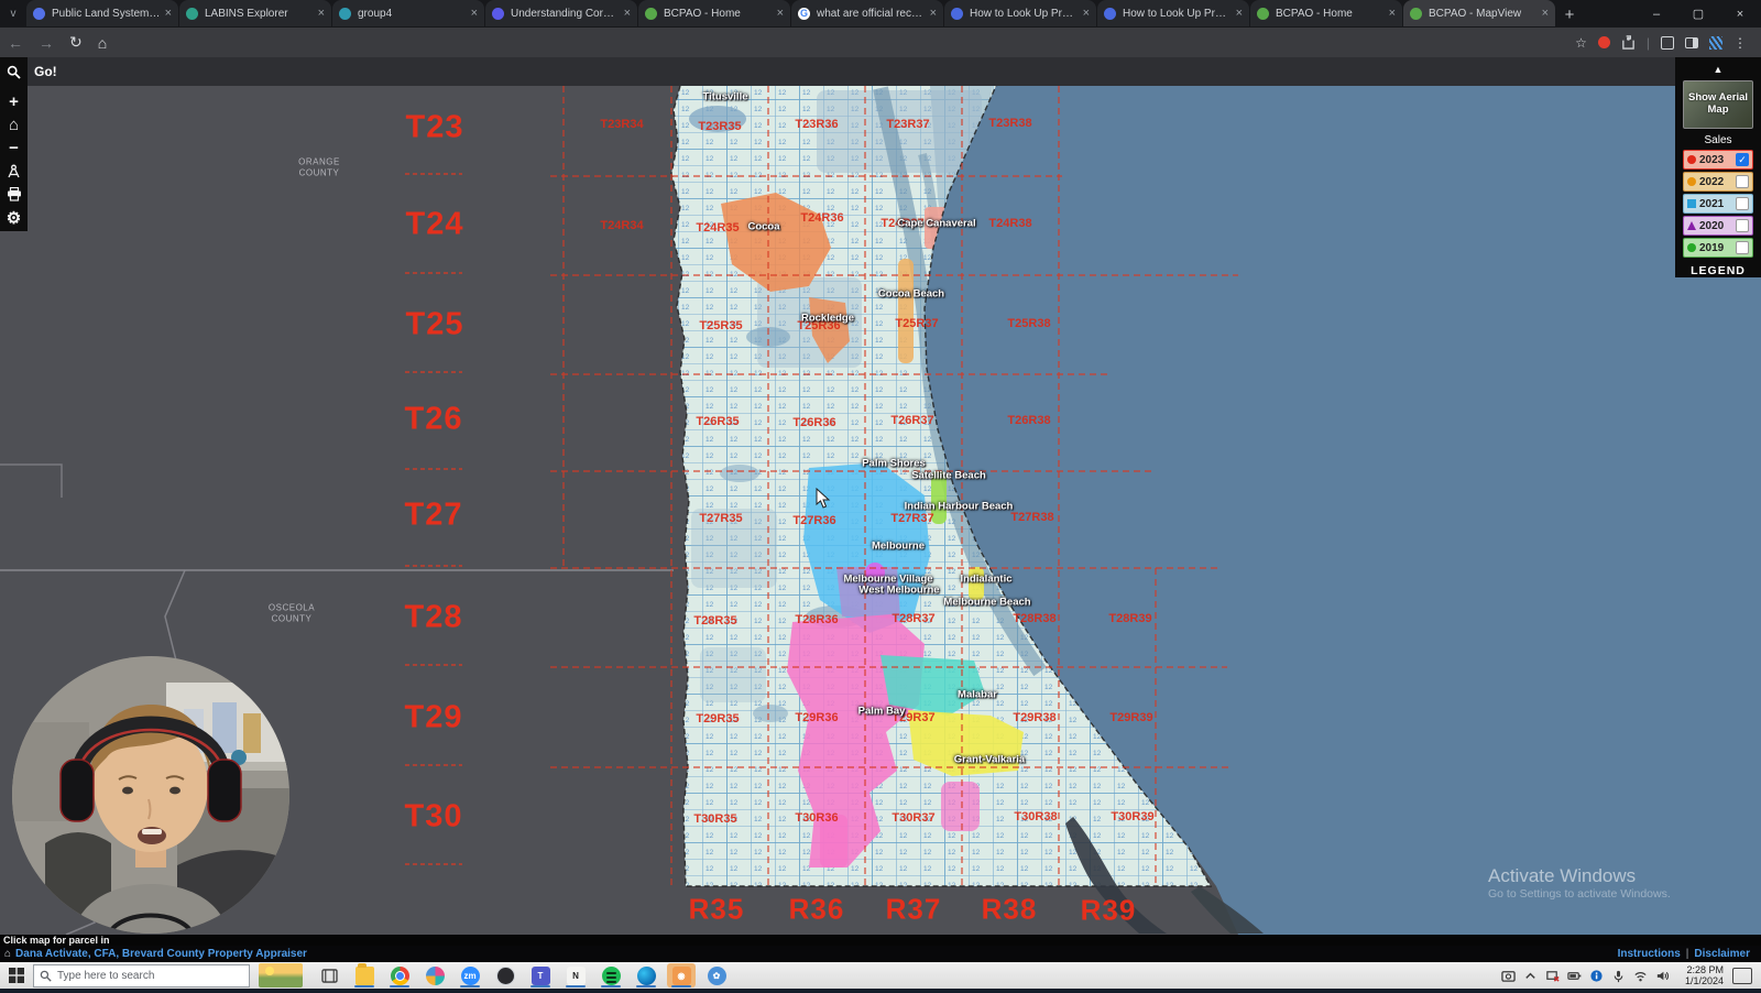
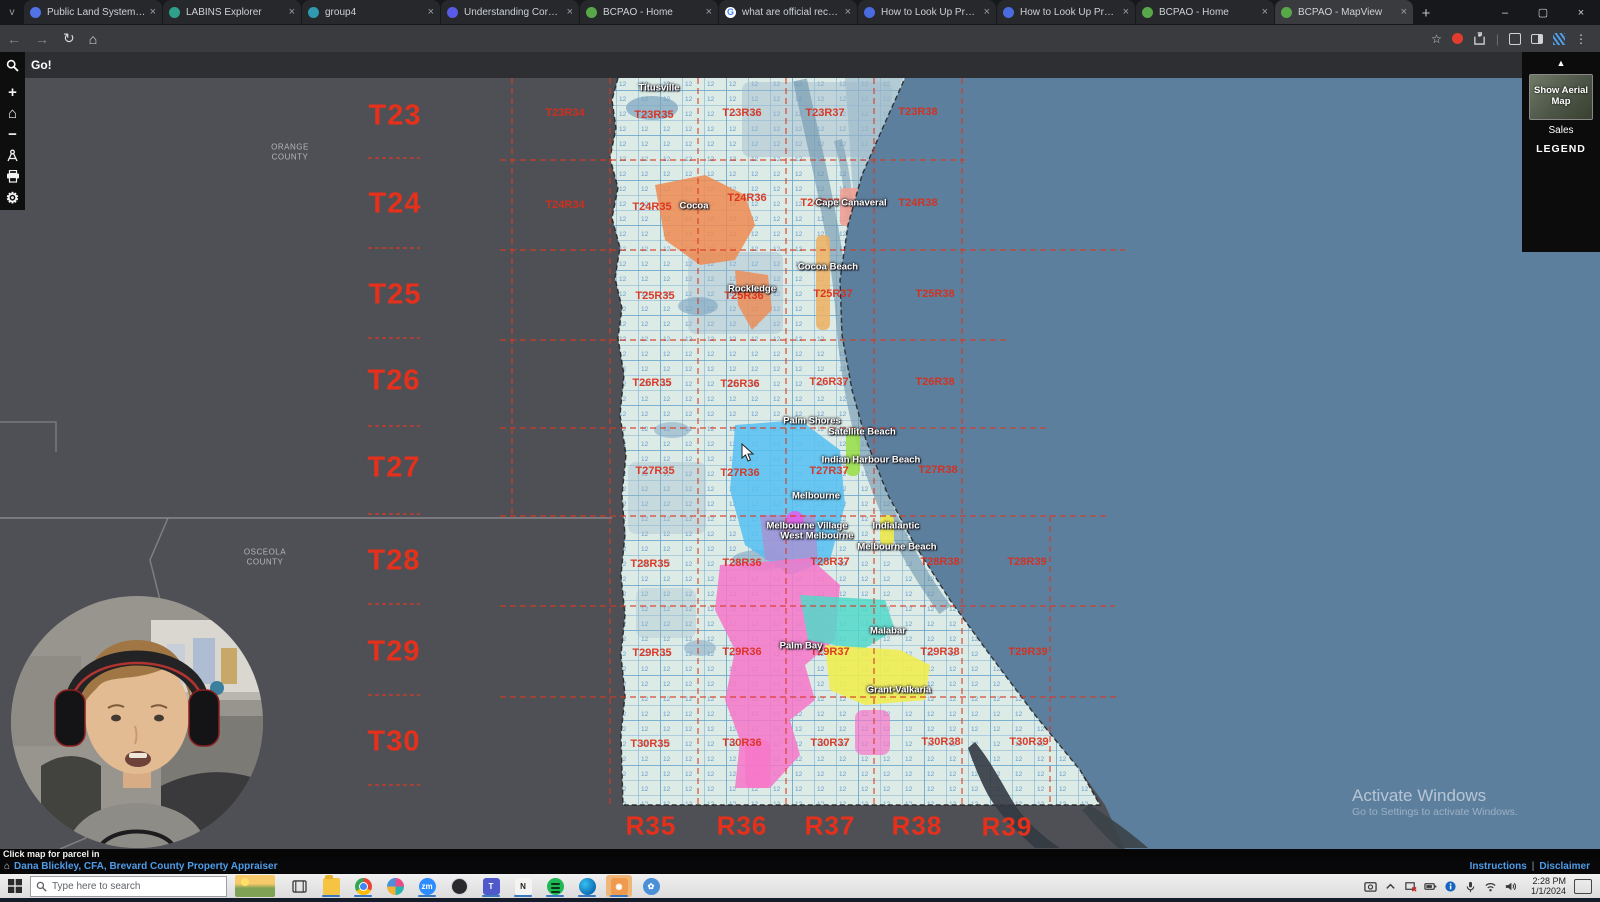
  T23
  T24
  T25
  T26
  T27
  T28
  T29
  T30
  R35
  R36
  R37
  R38
  R39
  T23R34
  T23R35
  T23R36
  T23R37
  T23R38
  T24R34
  T24R35
  T24R36
  T24R37
  T24R38
  T25R35
  T25R36
  T25R37
  T25R38
  T26R35
  T26R36
  T26R37
  T26R38
  T27R35
  T27R36
  T27R37
  T27R38
  T28R35
  T28R36
  T28R37
  T28R38
  T28R39
  T29R35
  T29R36
  T29R37
  T29R38
  T29R39
  T30R35
  T30R36
  T30R37
  T30R38
  T30R39
  Titusville
  Cocoa
  Cape Canaveral
  Cocoa Beach
  Rockledge
  Palm Shores
  Satellite Beach
  Indian Harbour Beach
  Melbourne
  Melbourne Village
  West Melbourne
  Indialantic
  Melbourne Beach
  Palm Bay
  Malabar
  Grant-Valkaria
  ORANGE COUNTY
  OSCEOLA COUNTY
  Activate Windows
  Go to Settings to activate Windows.
  v
  ×
  LABINS Explorer
  ×
  group4
  ×
  Understanding Corner
  ×
  BCPAO - Home
  ×
  G
  what are official record
  ×
  How to Look Up Prope
  ×
  How to Look Up Prope
  ×
  BCPAO - Home
  ×
  BCPAO - MapView
  ×
  +
  –
  ▢
  ×
  ←
  →
  ↻
  ⌂
  ☆
  |
  ⋮
  Go!
  +
  ⌂
  −
  ⚙
  ▲
  Show Aerial Map
  Sales
- 2023
- ✓
- 2022
- 2021
- 2020
- 2019
  LEGEND
  Click map for parcel in
  ⌂
- Dana Activate, CFA, Brevard County Property Appraiser
+ Dana Blickley, CFA, Brevard County Property Appraiser
  Instructions | Disclaimer
  Type here to search
  zm
  T
  N
  ◉
  ✿
  2:28 PM
  1/1/2024
